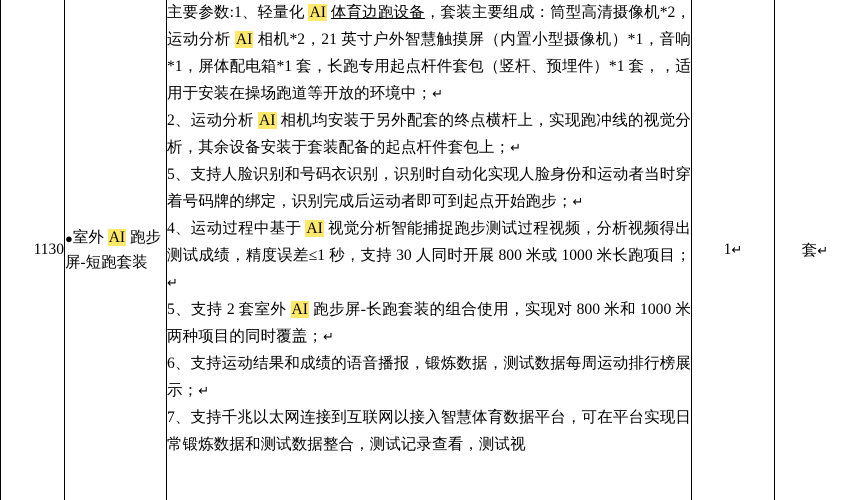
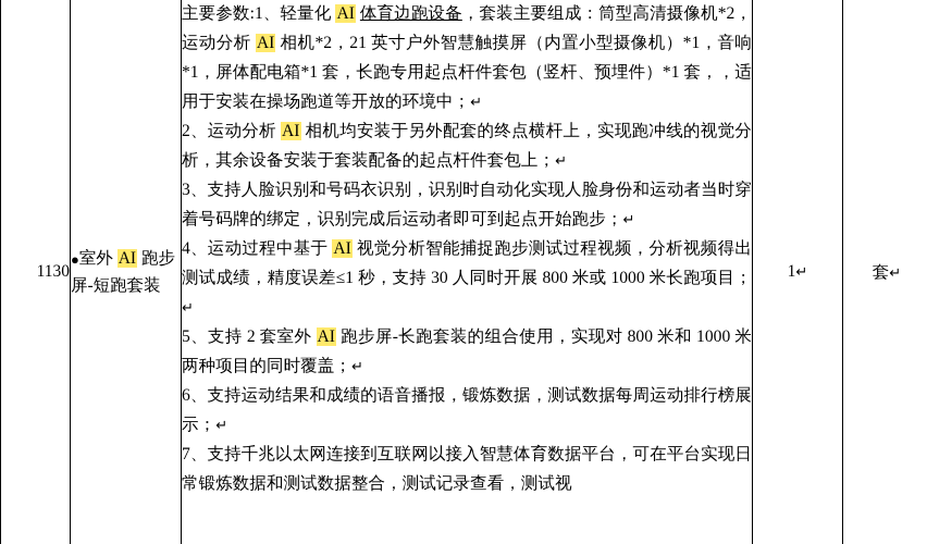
- 1130	●室外 AI 跑步屏-短跑套装	主要参数:1、轻量化 AI 体育边跑设备，套装主要组成：筒型高清摄像机*2，运动分析 AI 相机*2，21 英寸户外智慧触摸屏（内置小型摄像机）*1，音响*1，屏体配电箱*1 套，长跑专用起点杆件套包（竖杆、预埋件）*1 套，，适用于安装在操场跑道等开放的环境中；↵ 2、运动分析 AI 相机均安装于另外配套的终点横杆上，实现跑冲线的视觉分析，其余设备安装于套装配备的起点杆件套包上；↵ 5、支持人脸识别和号码衣识别，识别时自动化实现人脸身份和运动者当时穿着号码牌的绑定，识别完成后运动者即可到起点开始跑步；↵ 4、运动过程中基于 AI 视觉分析智能捕捉跑步测试过程视频，分析视频得出测试成绩，精度误差≤1 秒，支持 30 人同时开展 800 米或 1000 米长跑项目；↵ 5、支持 2 套室外 AI 跑步屏-长跑套装的组合使用，实现对 800 米和 1000 米两种项目的同时覆盖；↵ 6、支持运动结果和成绩的语音播报，锻炼数据，测试数据每周运动排行榜展示；↵ 7、支持千兆以太网连接到互联网以接入智慧体育数据平台，可在平台实现日常锻炼数据和测试数据整合，测试记录查看，测试视	1↵	套↵
+ 1130	●室外 AI 跑步屏-短跑套装	主要参数:1、轻量化 AI 体育边跑设备，套装主要组成：筒型高清摄像机*2，运动分析 AI 相机*2，21 英寸户外智慧触摸屏（内置小型摄像机）*1，音响*1，屏体配电箱*1 套，长跑专用起点杆件套包（竖杆、预埋件）*1 套，，适用于安装在操场跑道等开放的环境中；↵ 2、运动分析 AI 相机均安装于另外配套的终点横杆上，实现跑冲线的视觉分析，其余设备安装于套装配备的起点杆件套包上；↵ 3、支持人脸识别和号码衣识别，识别时自动化实现人脸身份和运动者当时穿着号码牌的绑定，识别完成后运动者即可到起点开始跑步；↵ 4、运动过程中基于 AI 视觉分析智能捕捉跑步测试过程视频，分析视频得出测试成绩，精度误差≤1 秒，支持 30 人同时开展 800 米或 1000 米长跑项目；↵ 5、支持 2 套室外 AI 跑步屏-长跑套装的组合使用，实现对 800 米和 1000 米两种项目的同时覆盖；↵ 6、支持运动结果和成绩的语音播报，锻炼数据，测试数据每周运动排行榜展示；↵ 7、支持千兆以太网连接到互联网以接入智慧体育数据平台，可在平台实现日常锻炼数据和测试数据整合，测试记录查看，测试视	1↵	套↵
